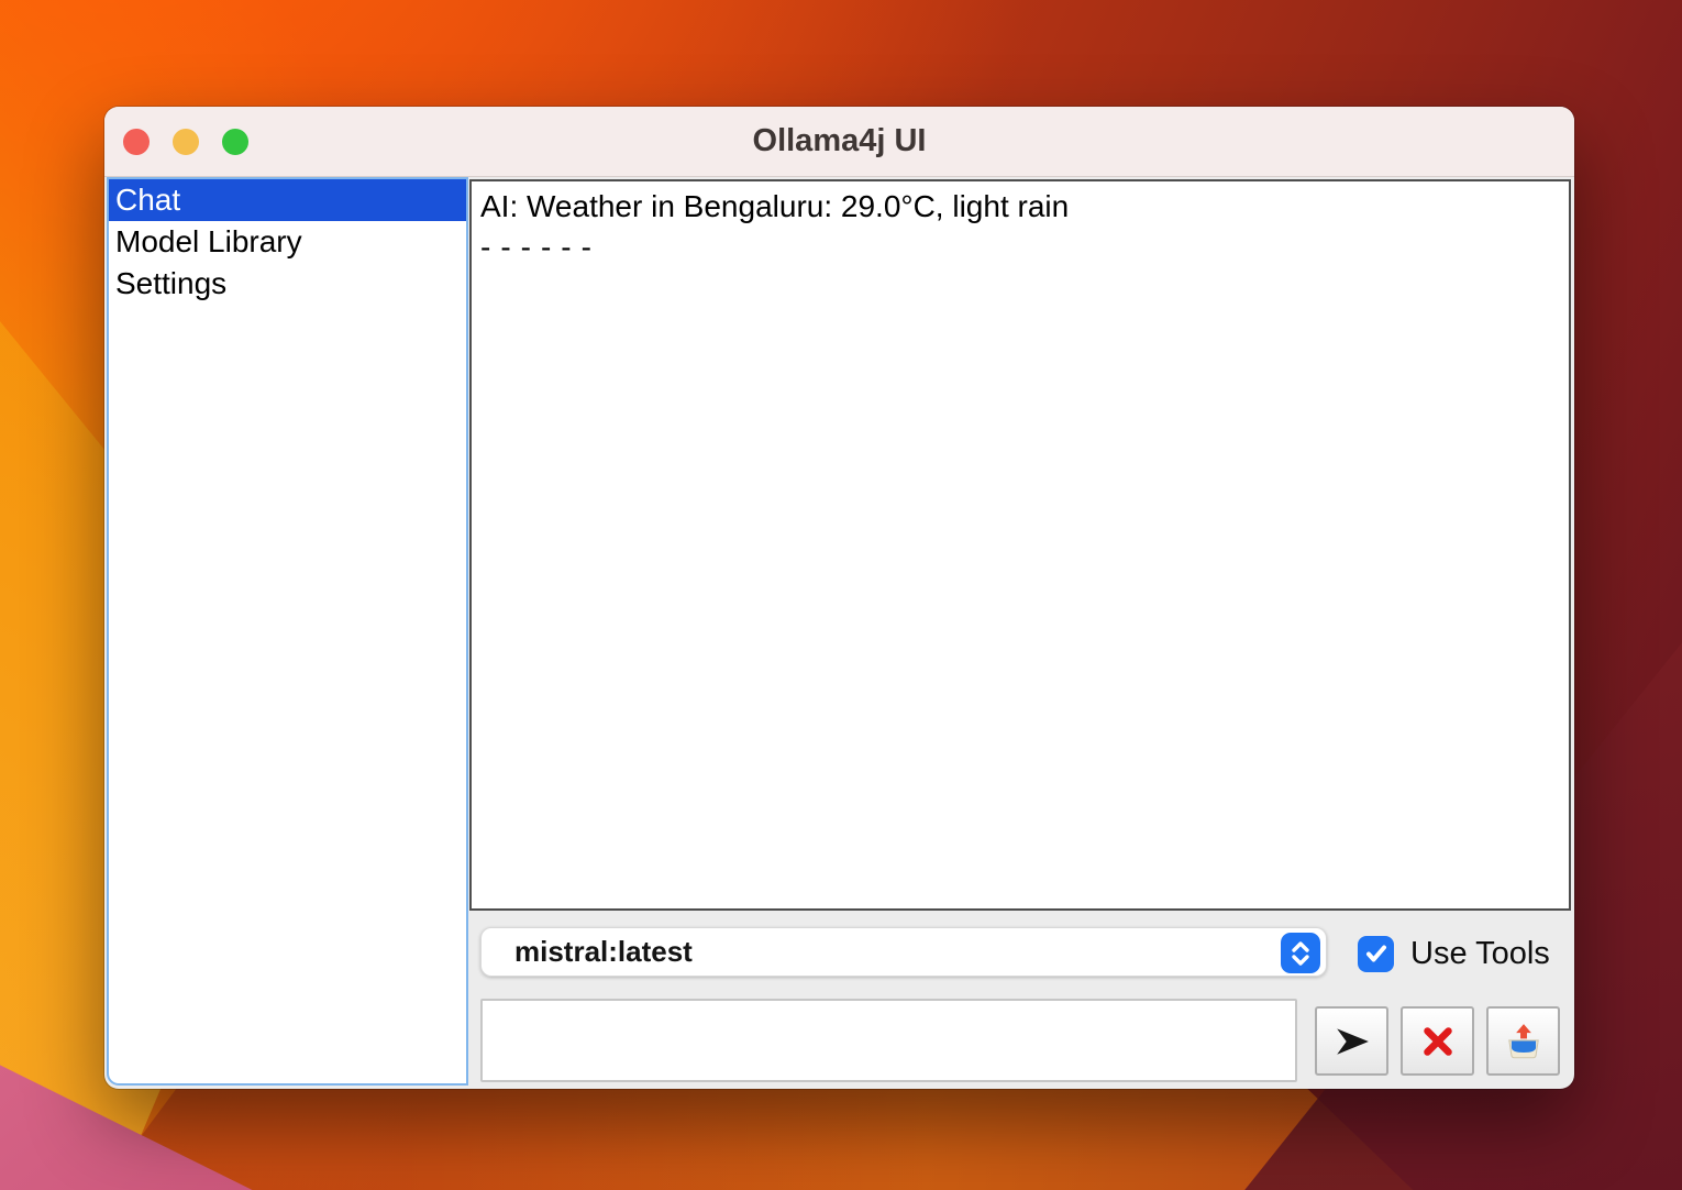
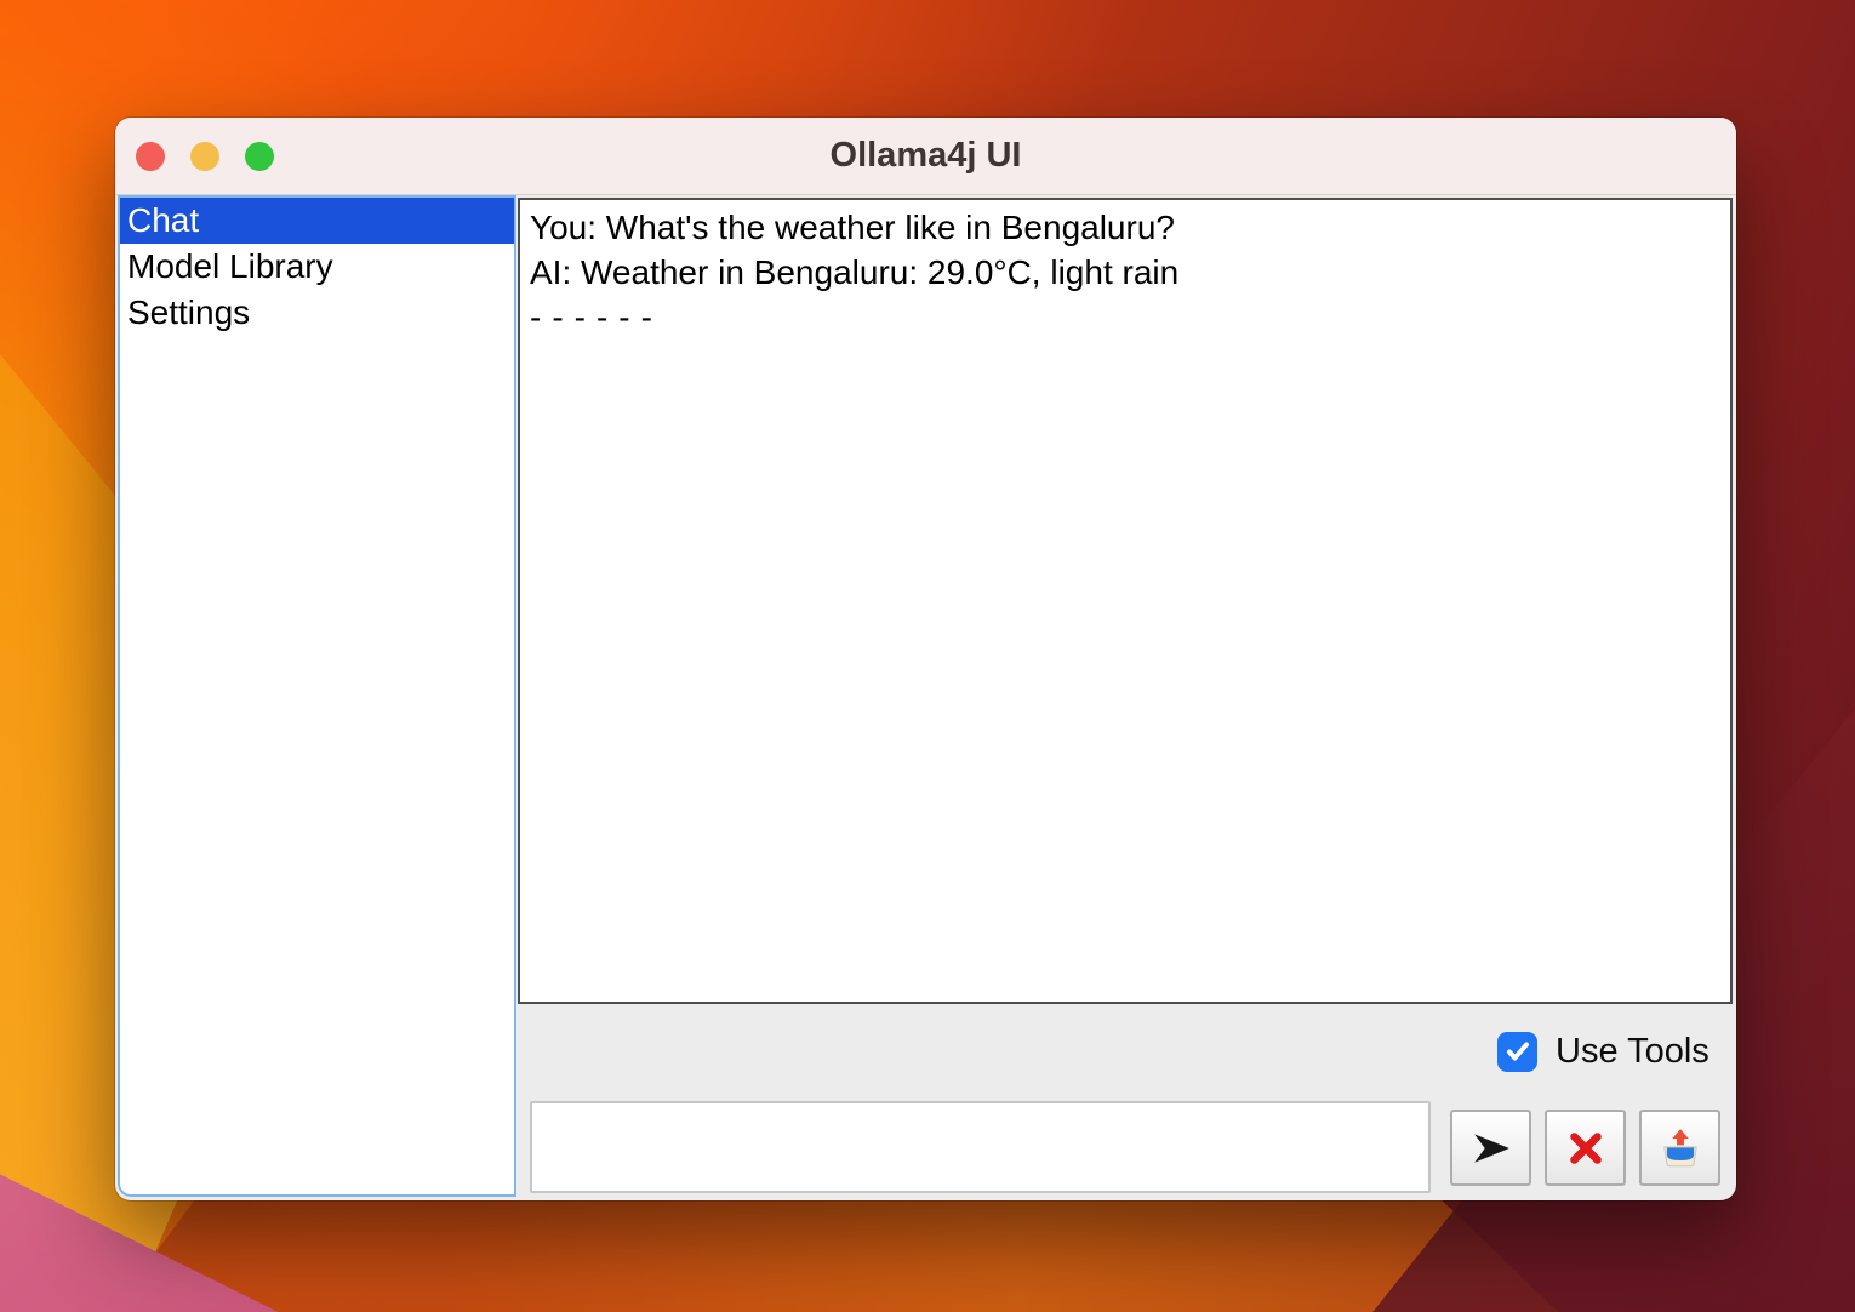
  Ollama4j UI
  Chat
  Model Library
  Settings
+ You: What's the weather like in Bengaluru?
  AI: Weather in Bengaluru: 29.0°C, light rain
  ------
- mistral:latest
  Use Tools
